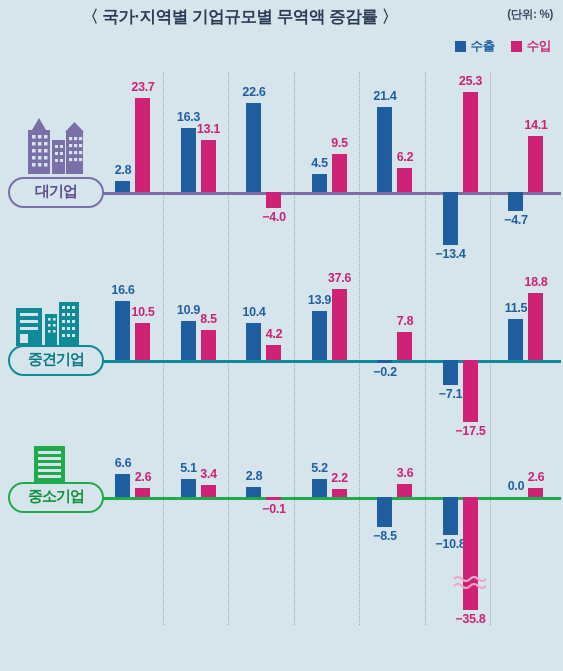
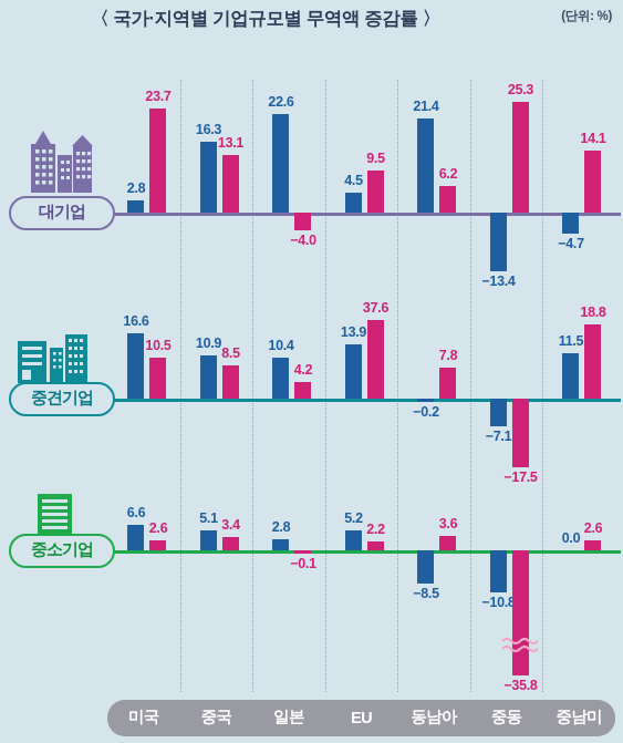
  〈 국가·지역별 기업규모별 무역액 증감률 〉
  (단위: %)
- 수출
- 수입
  대기업
  2.8
  23.7
  16.3
  13.1
  22.6
  −4.0
  4.5
  9.5
  21.4
  6.2
  −13.4
  25.3
  −4.7
  14.1
  중견기업
  16.6
  10.5
  10.9
  8.5
  10.4
  4.2
  13.9
  37.6
  −0.2
  7.8
  −7.1
  −17.5
  11.5
  18.8
  중소기업
  6.6
  2.6
  5.1
  3.4
  2.8
  −0.1
  5.2
  2.2
  −8.5
  3.6
  −10.
  −35.8
  0.0
  2.6
+ 미국
+ 중국
+ 일본
+ EU
+ 동남아
+ 중동
+ 중남미
